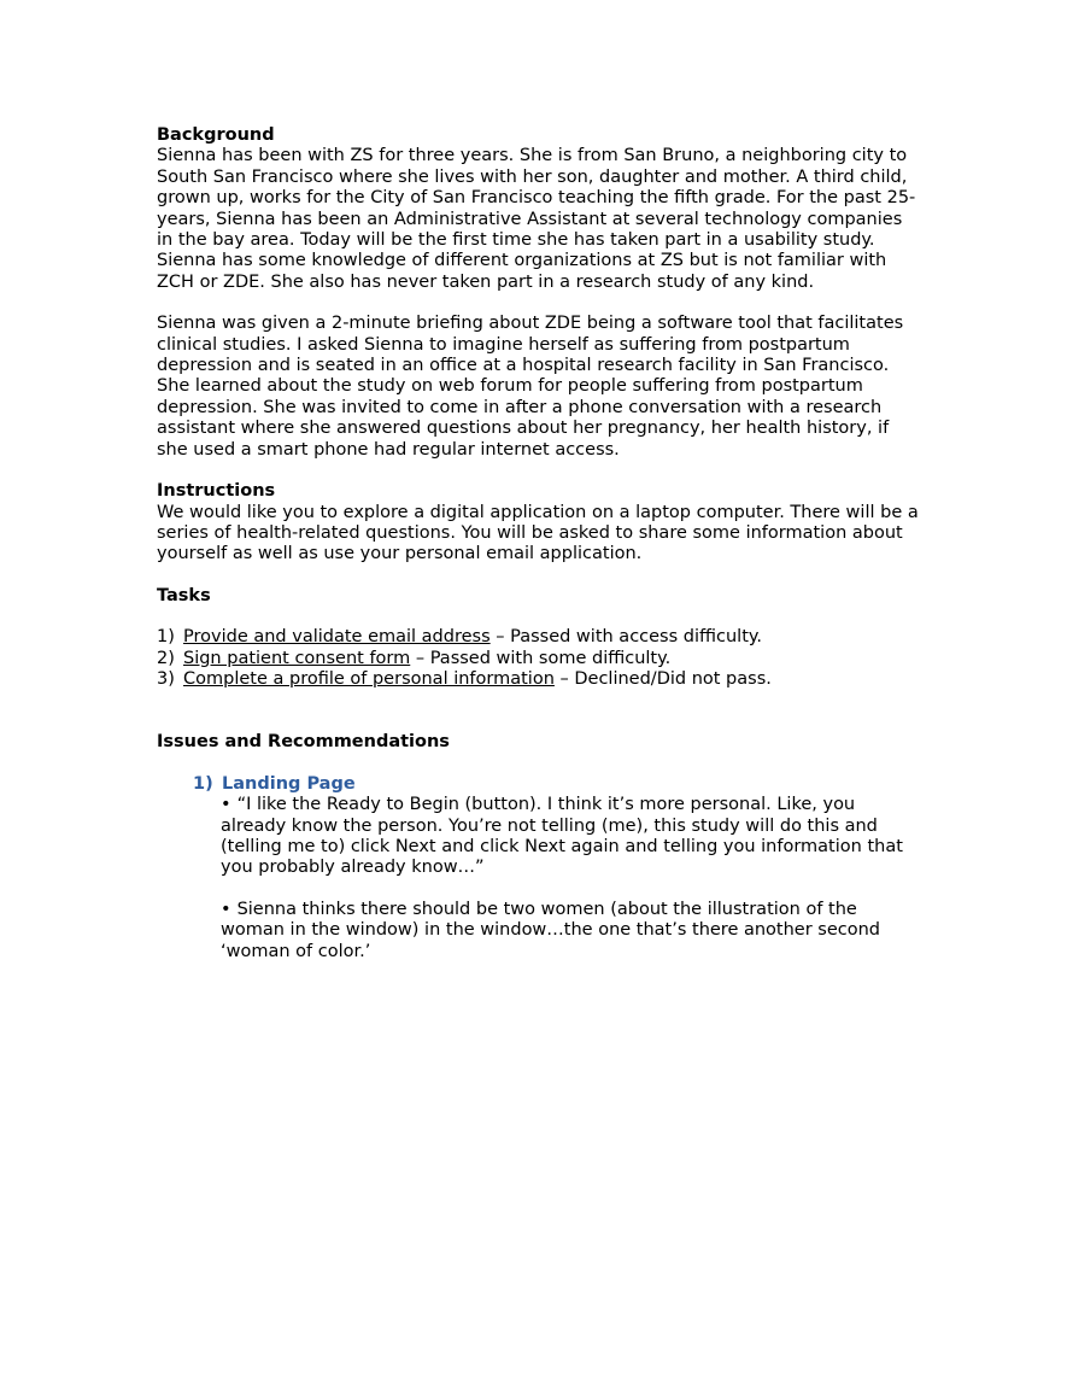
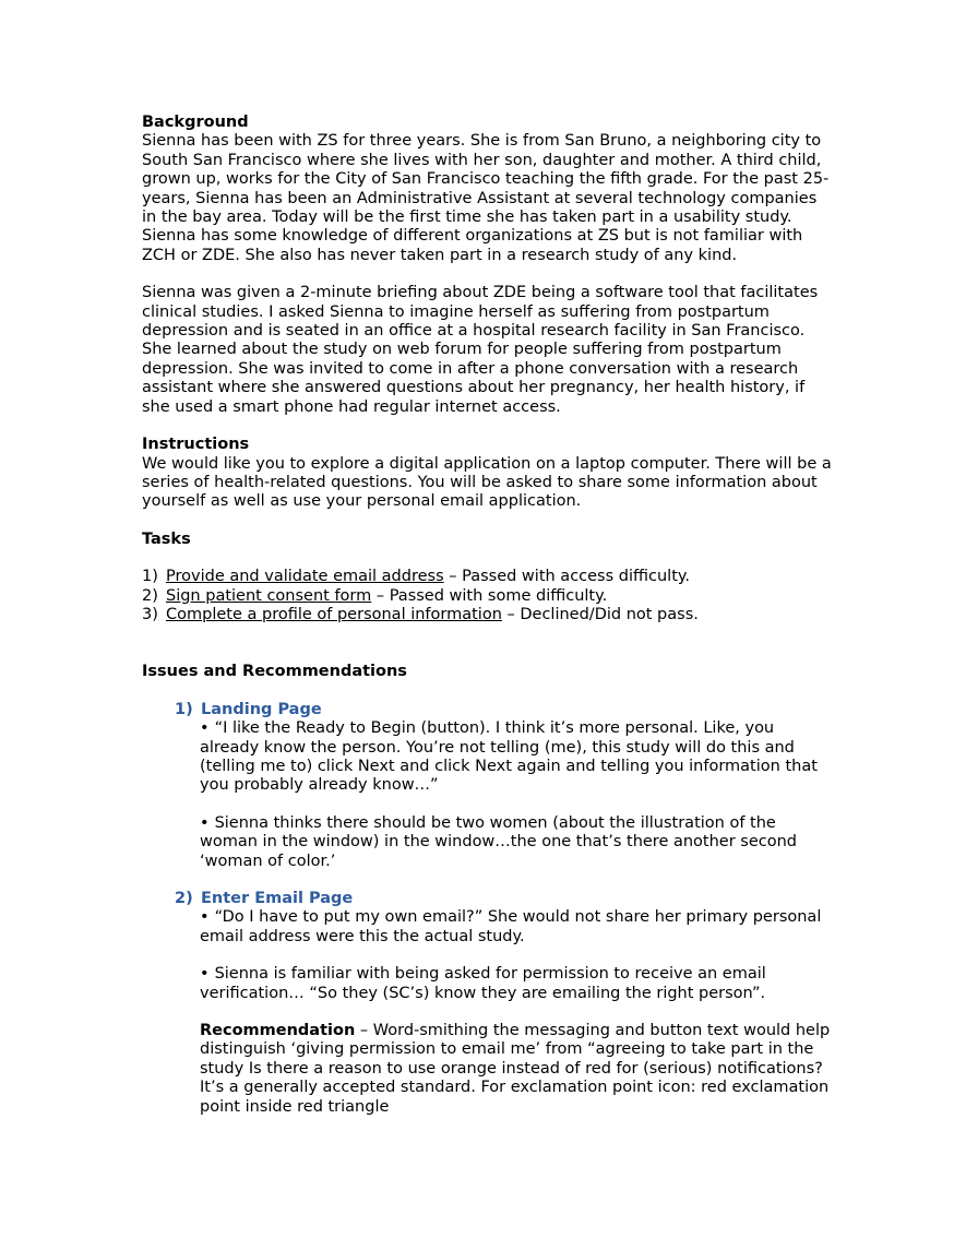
  Background
  Sienna has been with ZS for three years. She is from San Bruno, a neighboring city to South San Francisco where she lives with her son, daughter and mother. A third child, grown up, works for the City of San Francisco teaching the fifth grade. For the past 25-years, Sienna has been an Administrative Assistant at several technology companies in the bay area. Today will be the first time she has taken part in a usability study. Sienna has some knowledge of different organizations at ZS but is not familiar with ZCH or ZDE. She also has never taken part in a research study of any kind.
  Sienna was given a 2-minute briefing about ZDE being a software tool that facilitates clinical studies. I asked Sienna to imagine herself as suffering from postpartum depression and is seated in an office at a hospital research facility in San Francisco. She learned about the study on web forum for people suffering from postpartum depression. She was invited to come in after a phone conversation with a research assistant where she answered questions about her pregnancy, her health history, if she used a smart phone had regular internet access.
  Instructions
  We would like you to explore a digital application on a laptop computer. There will be a series of health-related questions. You will be asked to share some information about yourself as well as use your personal email application.
  Tasks
  1) Provide and validate email address – Passed with access difficulty.
  2) Sign patient consent form – Passed with some difficulty.
  3) Complete a profile of personal information – Declined/Did not pass.
  Issues and Recommendations
  1) Landing Page
  • “I like the Ready to Begin (button). I think it’s more personal. Like, you already know the person. You’re not telling (me), this study will do this and (telling me to) click Next and click Next again and telling you information that you probably already know…”
  • Sienna thinks there should be two women (about the illustration of the woman in the window) in the window…the one that’s there another second ‘woman of color.’
+ 2) Enter Email Page
+ • “Do I have to put my own email?” She would not share her primary personal email address were this the actual study.
+ • Sienna is familiar with being asked for permission to receive an email verification… “So they (SC’s) know they are emailing the right person”.
+ Recommendation – Word-smithing the messaging and button text would help distinguish ‘giving permission to email me’ from “agreeing to take part in the study Is there a reason to use orange instead of red for (serious) notifications? It’s a generally accepted standard. For exclamation point icon: red exclamation point inside red triangle
